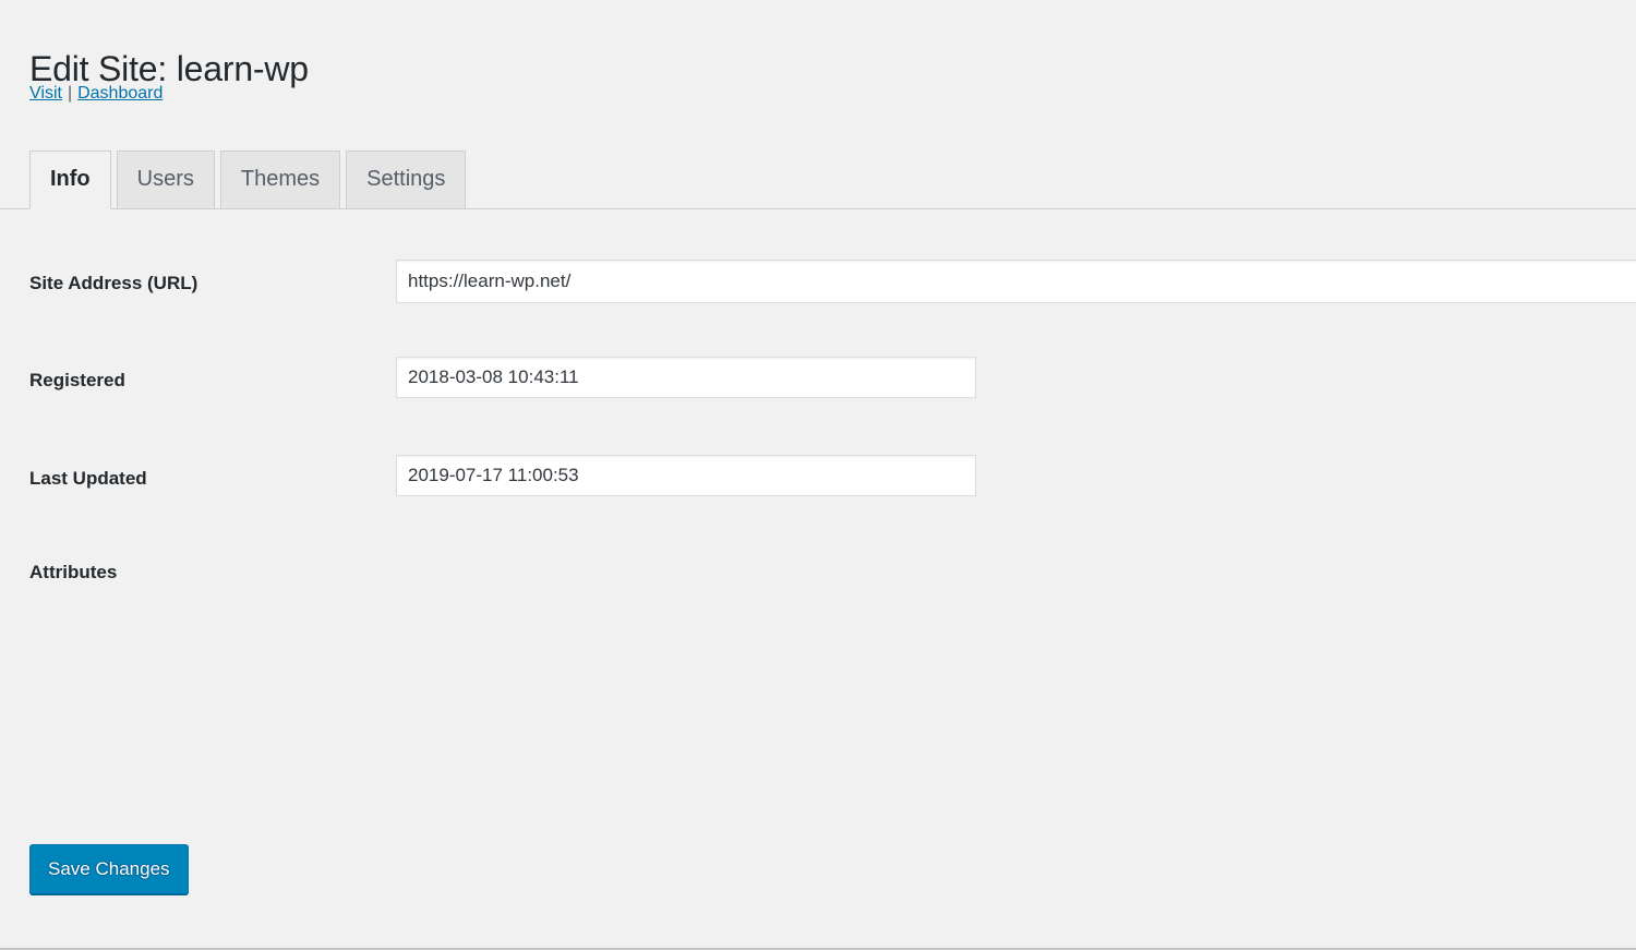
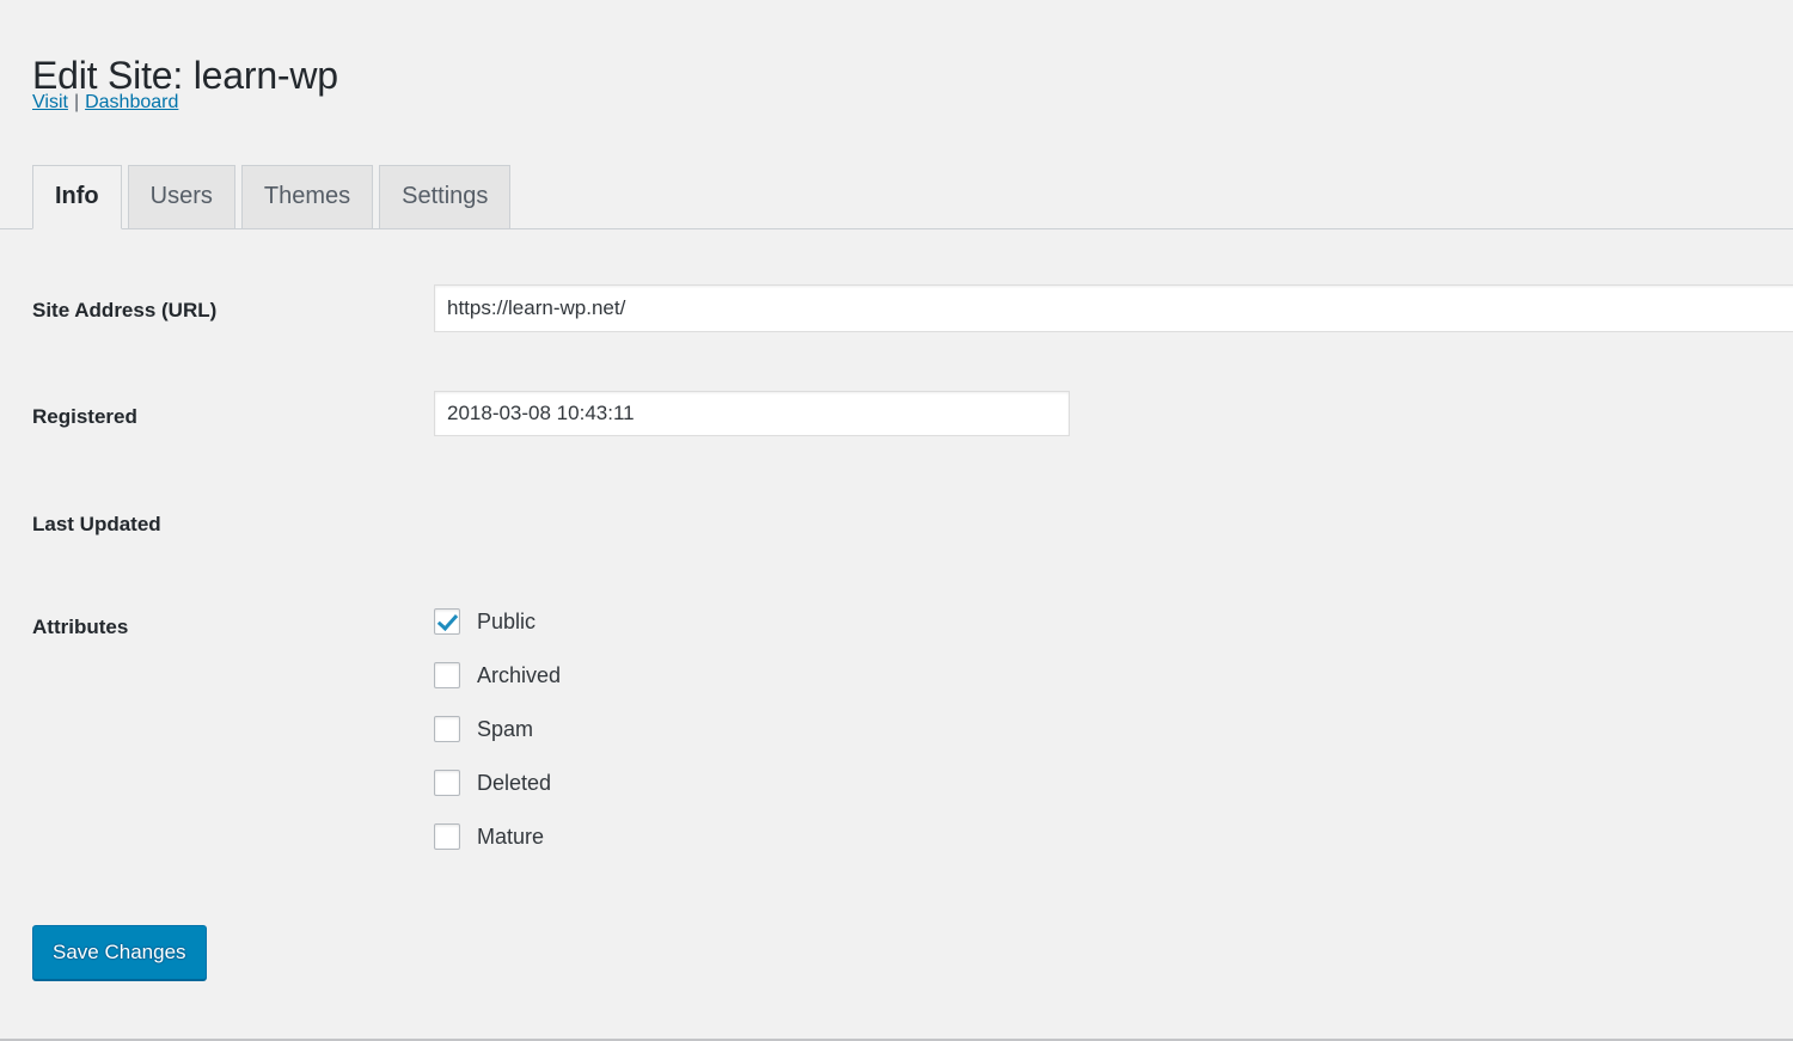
  Edit Site: learn-wp
  Visit | Dashboard
  Info Users Themes Settings
  Site Address (URL)
  https://learn-wp.net/
  Registered
  2018-03-08 10:43:11
  Last Updated
- 2019-07-17 11:00:53
  Attributes
+ Public
+ Archived
+ Spam
+ Deleted
+ Mature
  Save Changes
